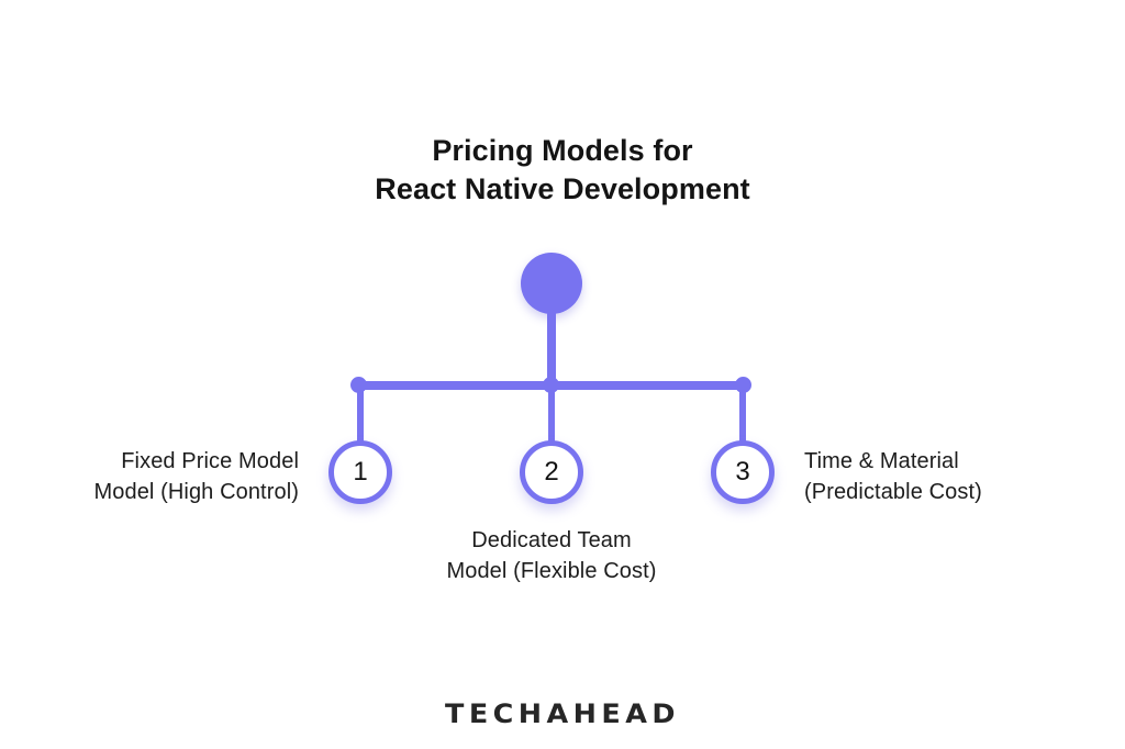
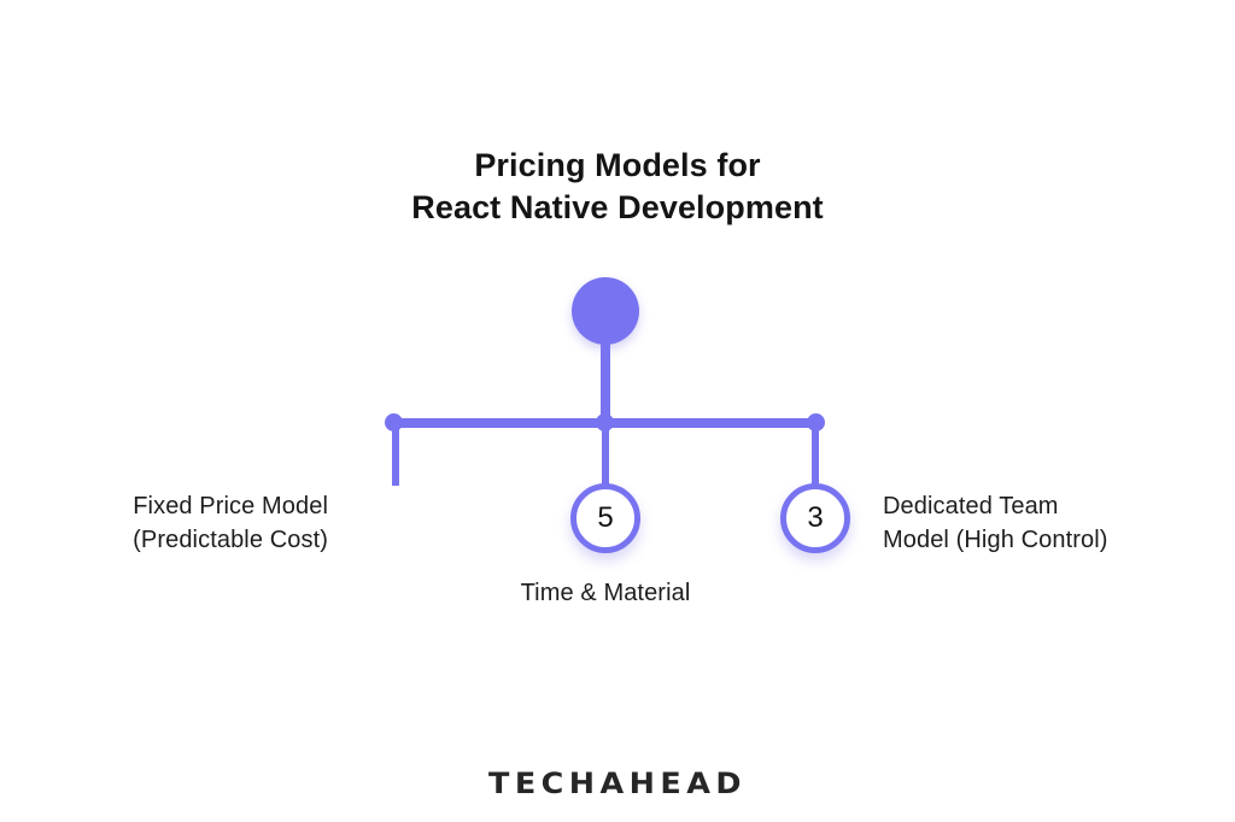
  Pricing Models for
  React Native Development
- 1
- 2
+ 5
  3
  Fixed Price Model
- Model (High Control)
+ (Predictable Cost)
- Dedicated Team
+ Time & Material
- Model (Flexible Cost)
- Time & Material
+ Dedicated Team
- (Predictable Cost)
+ Model (High Control)
  TECHAHEAD
